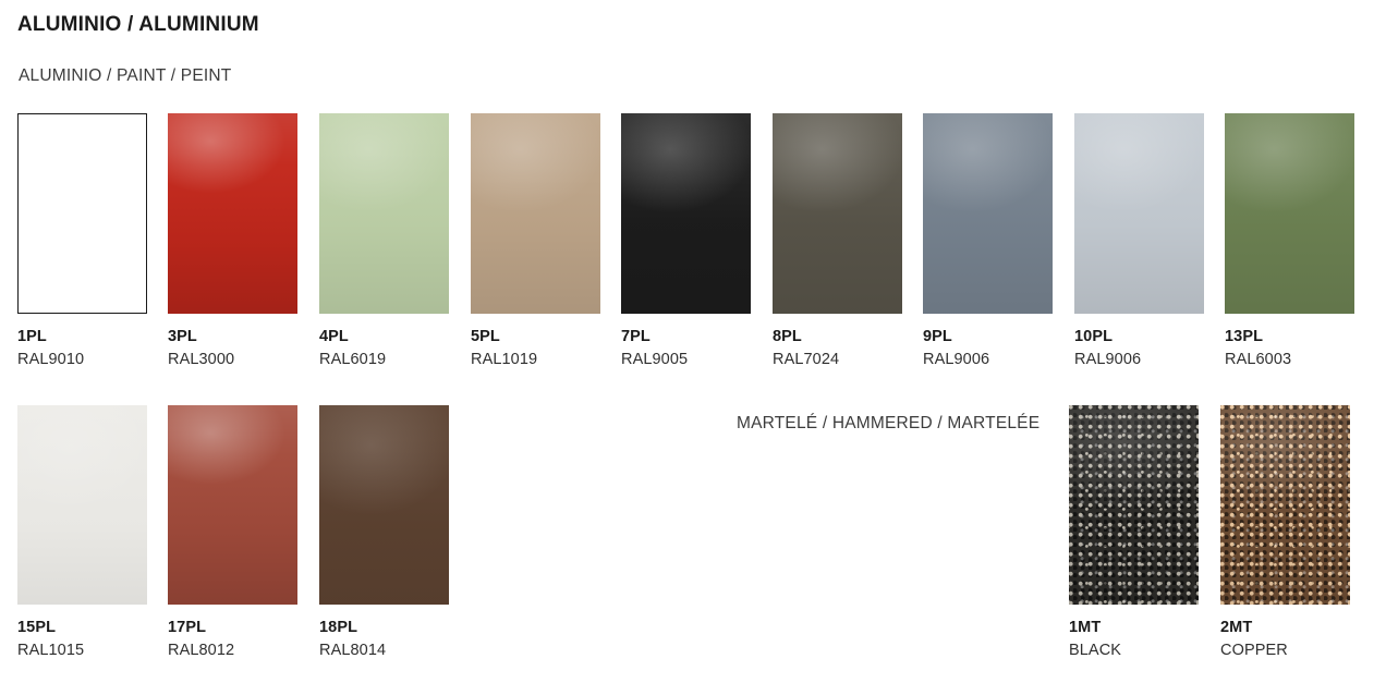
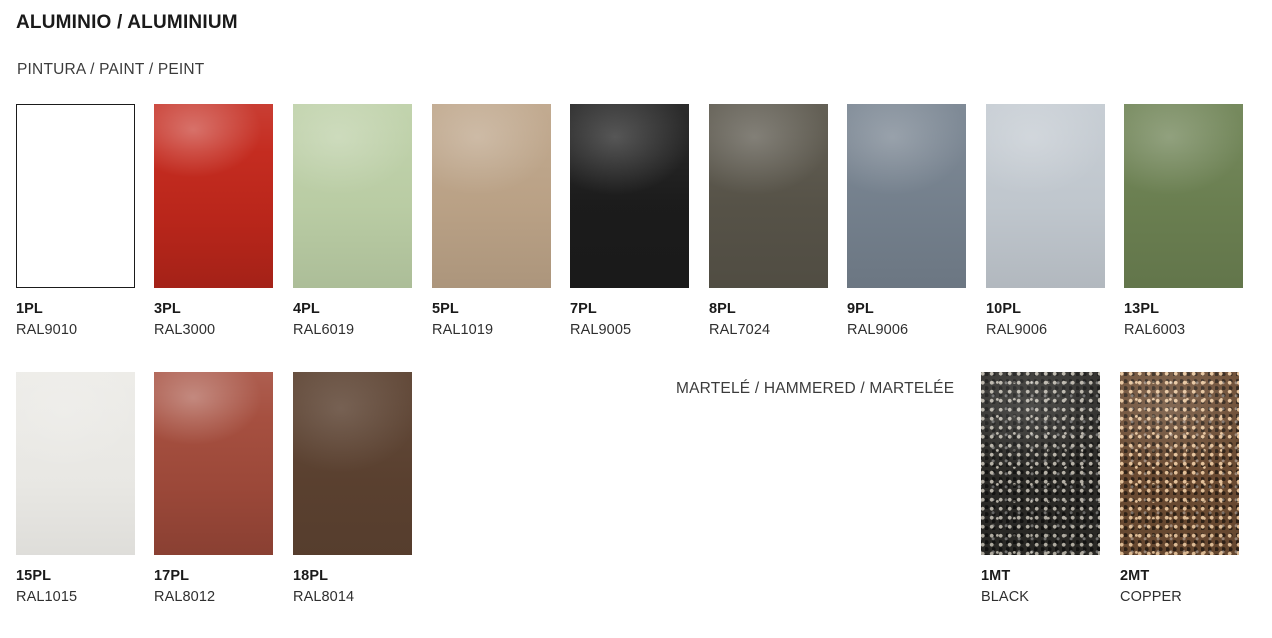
  ALUMINIO / ALUMINIUM
- ALUMINIO / PAINT / PEINT
+ PINTURA / PAINT / PEINT
  MARTELÉ / HAMMERED / MARTELÉE
  1PL
  RAL9010
  3PL
  RAL3000
  4PL
  RAL6019
  5PL
  RAL1019
  7PL
  RAL9005
  8PL
  RAL7024
  9PL
  RAL9006
  10PL
  RAL9006
  13PL
  RAL6003
  15PL
  RAL1015
  17PL
  RAL8012
  18PL
  RAL8014
  1MT
  BLACK
  2MT
  COPPER
